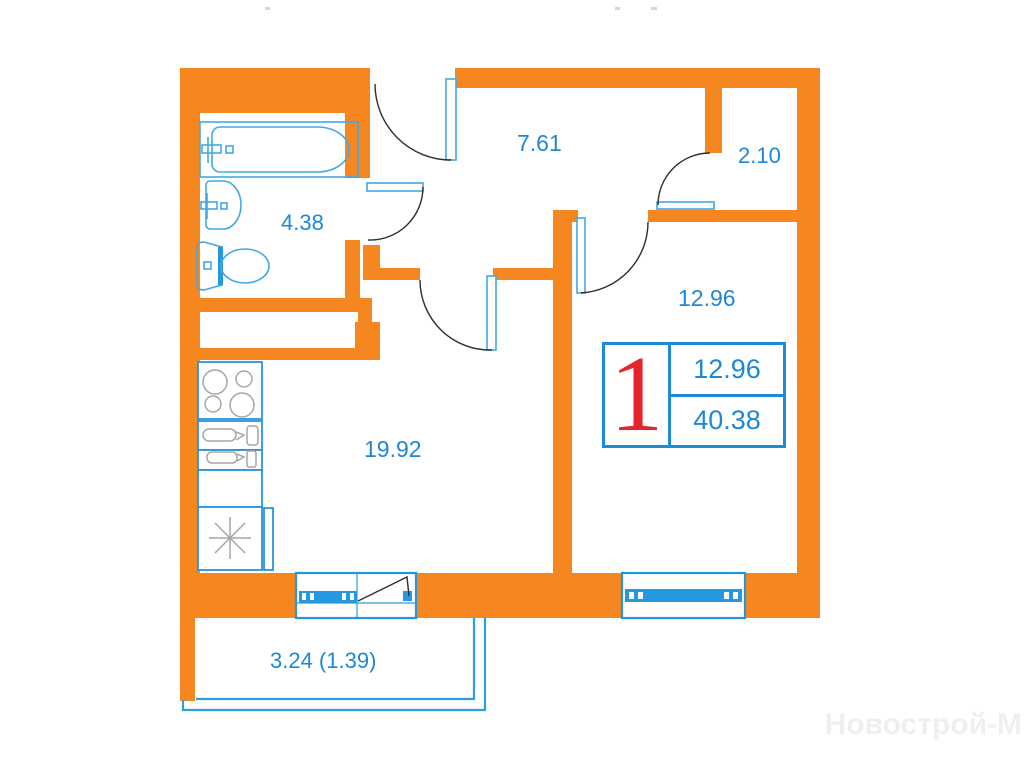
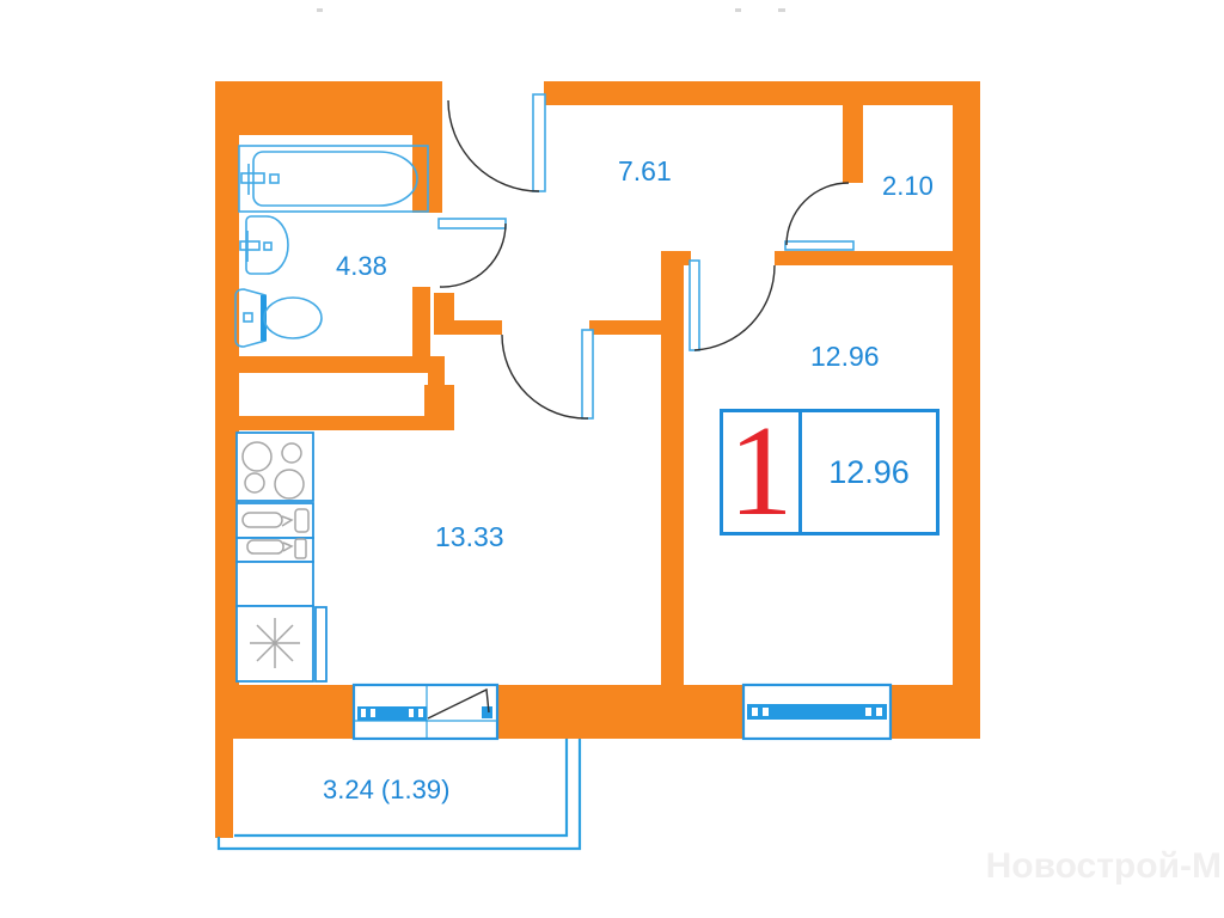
  4.38
  7.61
  2.10
  12.96
- 19.92
+ 13.33
  3.24 (1.39)
  1
  12.96
- 40.38
